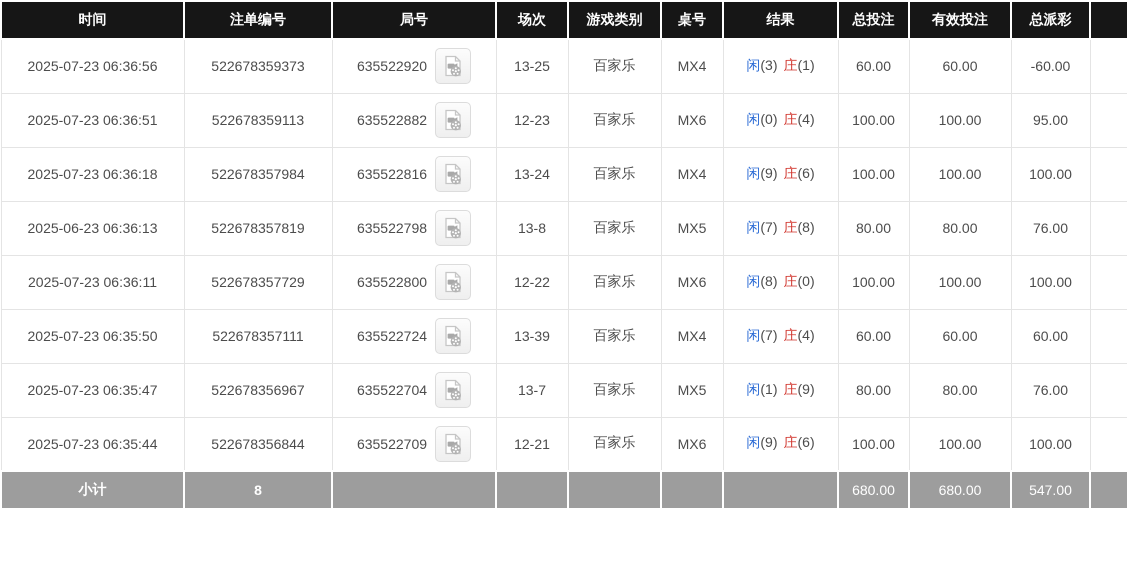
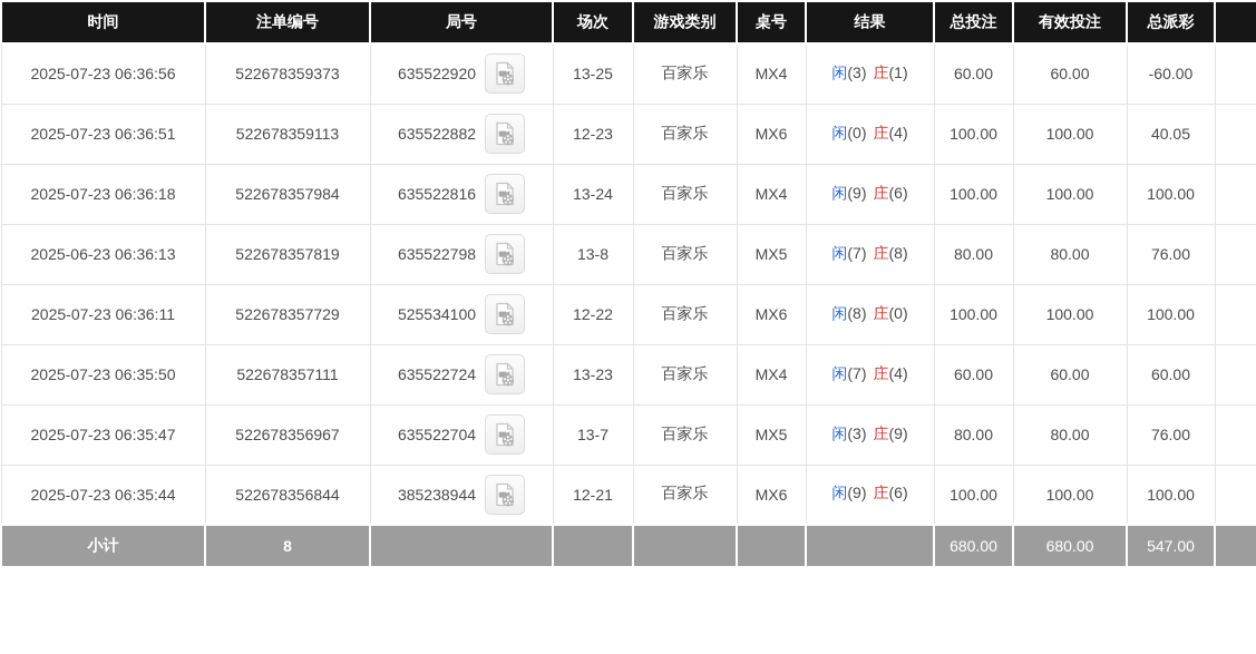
  时间	注单编号	局号	场次	游戏类别	桌号	结果	总投注	有效投注	总派彩
  2025-07-23 06:36:56	522678359373	635522920	13-25	百家乐	MX4	闲(3) 庄(1)	60.00	60.00	-60.00
- 2025-07-23 06:36:51	522678359113	635522882	12-23	百家乐	MX6	闲(0) 庄(4)	100.00	100.00	95.00
+ 2025-07-23 06:36:51	522678359113	635522882	12-23	百家乐	MX6	闲(0) 庄(4)	100.00	100.00	40.05
  2025-07-23 06:36:18	522678357984	635522816	13-24	百家乐	MX4	闲(9) 庄(6)	100.00	100.00	100.00
  2025-06-23 06:36:13	522678357819	635522798	13-8	百家乐	MX5	闲(7) 庄(8)	80.00	80.00	76.00
- 2025-07-23 06:36:11	522678357729	635522800	12-22	百家乐	MX6	闲(8) 庄(0)	100.00	100.00	100.00
+ 2025-07-23 06:36:11	522678357729	525534100	12-22	百家乐	MX6	闲(8) 庄(0)	100.00	100.00	100.00
- 2025-07-23 06:35:50	522678357111	635522724	13-39	百家乐	MX4	闲(7) 庄(4)	60.00	60.00	60.00
+ 2025-07-23 06:35:50	522678357111	635522724	13-23	百家乐	MX4	闲(7) 庄(4)	60.00	60.00	60.00
- 2025-07-23 06:35:47	522678356967	635522704	13-7	百家乐	MX5	闲(1) 庄(9)	80.00	80.00	76.00
+ 2025-07-23 06:35:47	522678356967	635522704	13-7	百家乐	MX5	闲(3) 庄(9)	80.00	80.00	76.00
- 2025-07-23 06:35:44	522678356844	635522709	12-21	百家乐	MX6	闲(9) 庄(6)	100.00	100.00	100.00
+ 2025-07-23 06:35:44	522678356844	385238944	12-21	百家乐	MX6	闲(9) 庄(6)	100.00	100.00	100.00
  小计	8						680.00	680.00	547.00
